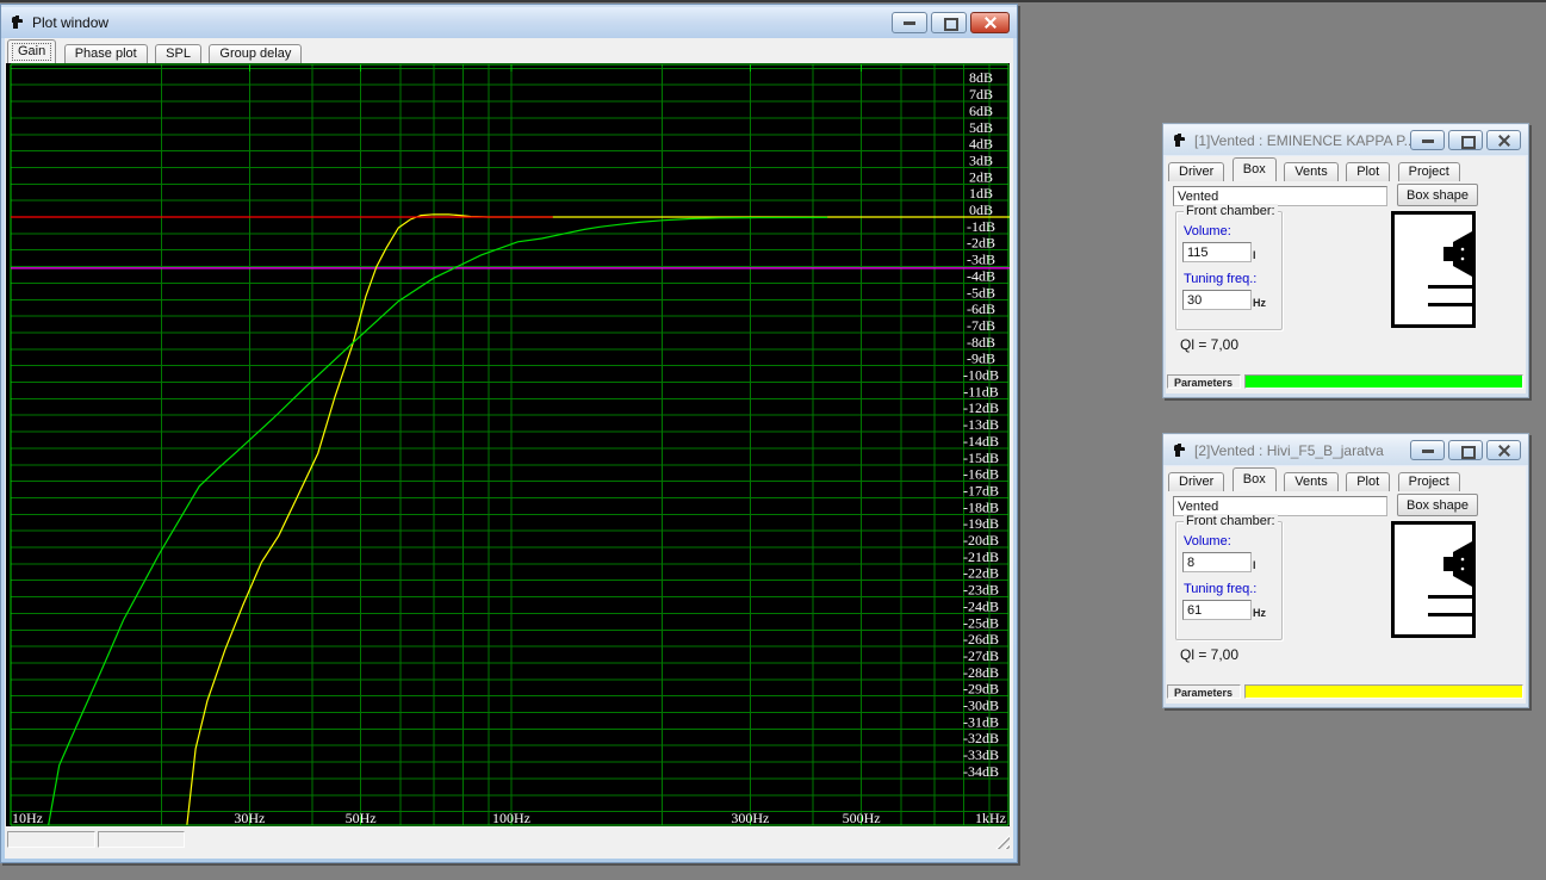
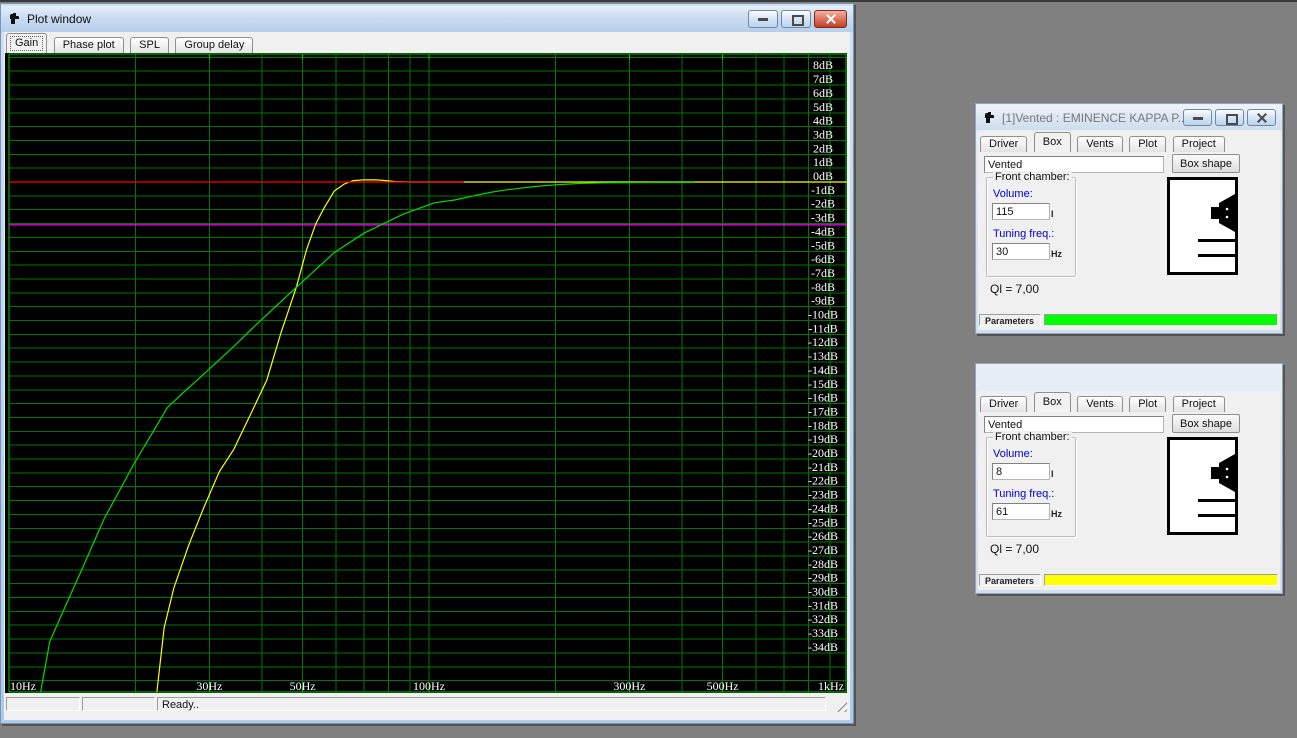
  Plot window
  Gain Phase plot SPL Group delay
  8dB
  7dB
  6dB
  5dB
  4dB
  3dB
  2dB
  1dB
  0dB
  -1dB
  -2dB
  -3dB
  -4dB
  -5dB
  -6dB
  -7dB
  -8dB
  -9dB
  -10dB
  -11dB
  -12dB
  -13dB
  -14dB
  -15dB
  -16dB
  -17dB
  -18dB
  -19dB
  -20dB
  -21dB
  -22dB
  -23dB
  -24dB
  -25dB
  -26dB
  -27dB
  -28dB
  -29dB
  -30dB
  -31dB
  -32dB
  -33dB
  -34dB
  10Hz
  30Hz
  50Hz
  100Hz
  300Hz
  500Hz
  1kHz
+ Ready..
  [1]Vented : EMINENCE KAPPA P.
  Driver Box Vents Plot Project
  Vented
  Box shape
  Front chamber:
  Volume:
  115
  l
  Tuning freq.:
  30
  Hz
  Ql = 7,00
  Parameters
- [2]Vented : Hivi_F5_B_jaratva
  Driver Box Vents Plot Project
  Vented
  Box shape
  Front chamber:
  Volume:
  8
  l
  Tuning freq.:
  61
  Hz
  Ql = 7,00
  Parameters
